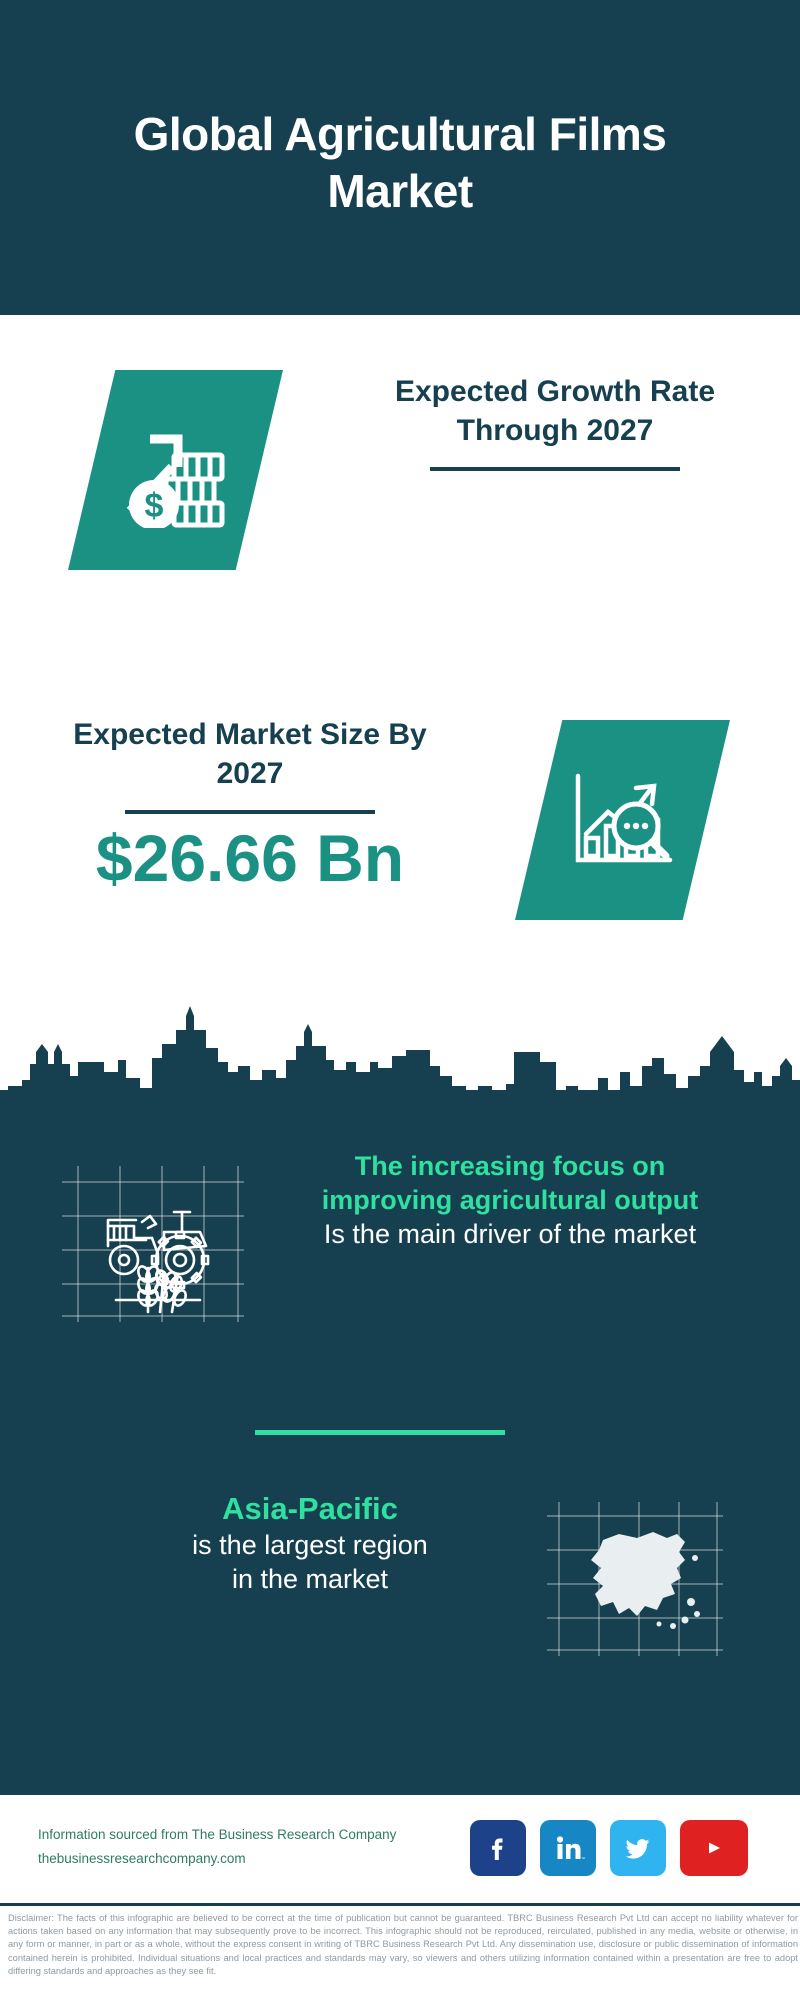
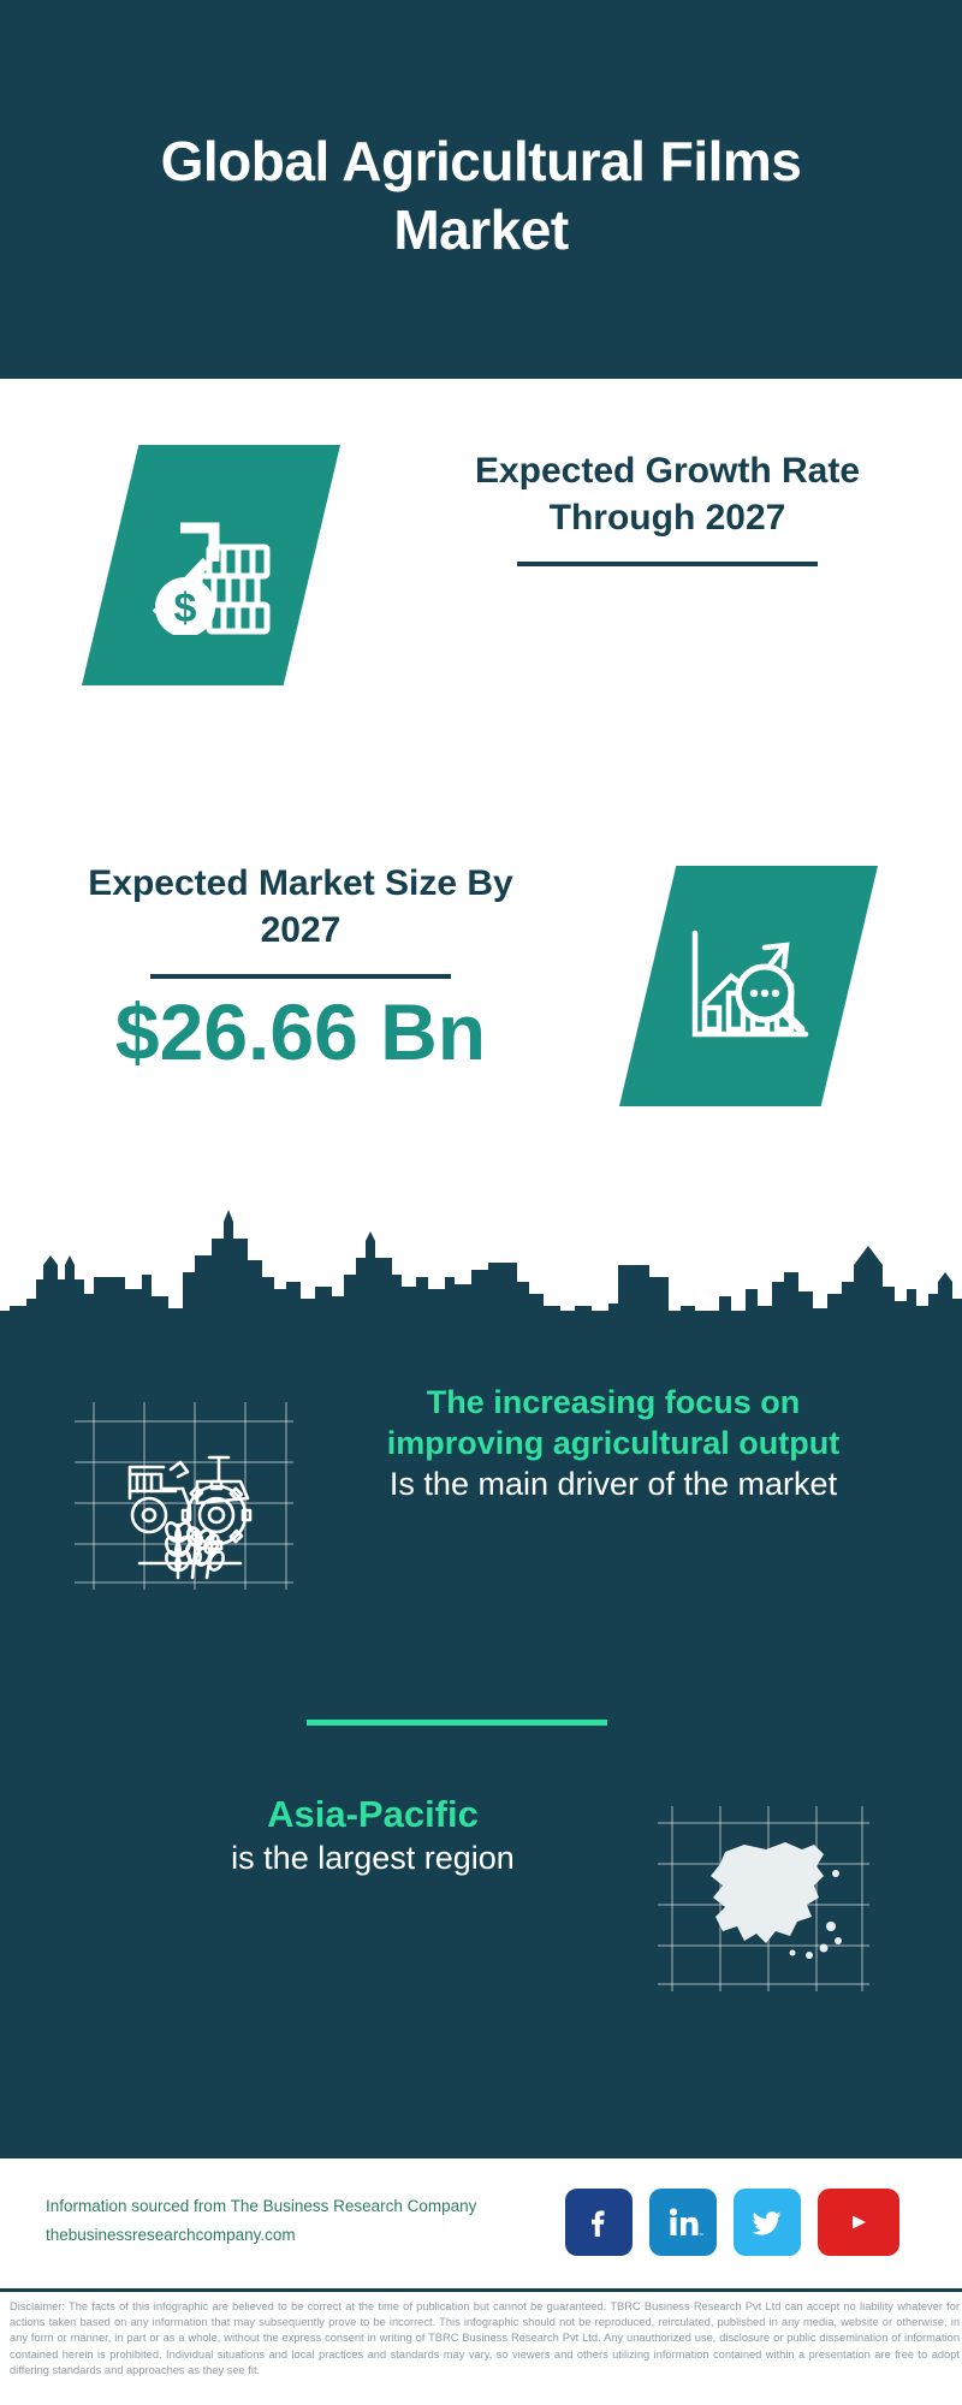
  Global Agricultural Films Market
  $
  Expected Growth Rate Through 2027
  Expected Market Size By 2027
  $26.66 Bn
  The increasing focus on improving agricultural output
  Is the main driver of the market
  Asia-Pacific
  is the largest region
- in the market
  Information sourced from The Business Research Company
  thebusinessresearchcompany.com
- Disclaimer: The facts of this infographic are believed to be correct at the time of publication but cannot be guaranteed. TBRC Business Research Pvt Ltd can accept no liability whatever for actions taken based on any information that may subsequently prove to be incorrect. This infographic should not be reproduced, reirculated, published in any media, website or otherwise, in any form or manner, in part or as a whole, without the express consent in writing of TBRC Business Research Pvt Ltd. Any dissemination use, disclosure or public dissemination of information contained herein is prohibited. Individual situations and local practices and standards may vary, so viewers and others utilizing information contained within a presentation are free to adopt differing standards and approaches as they see fit.
+ Disclaimer: The facts of this infographic are believed to be correct at the time of publication but cannot be guaranteed. TBRC Business Research Pvt Ltd can accept no liability whatever for actions taken based on any information that may subsequently prove to be incorrect. This infographic should not be reproduced, reirculated, published in any media, website or otherwise, in any form or manner, in part or as a whole, without the express consent in writing of TBRC Business Research Pvt Ltd. Any unauthorized use, disclosure or public dissemination of information contained herein is prohibited. Individual situations and local practices and standards may vary, so viewers and others utilizing information contained within a presentation are free to adopt differing standards and approaches as they see fit.
